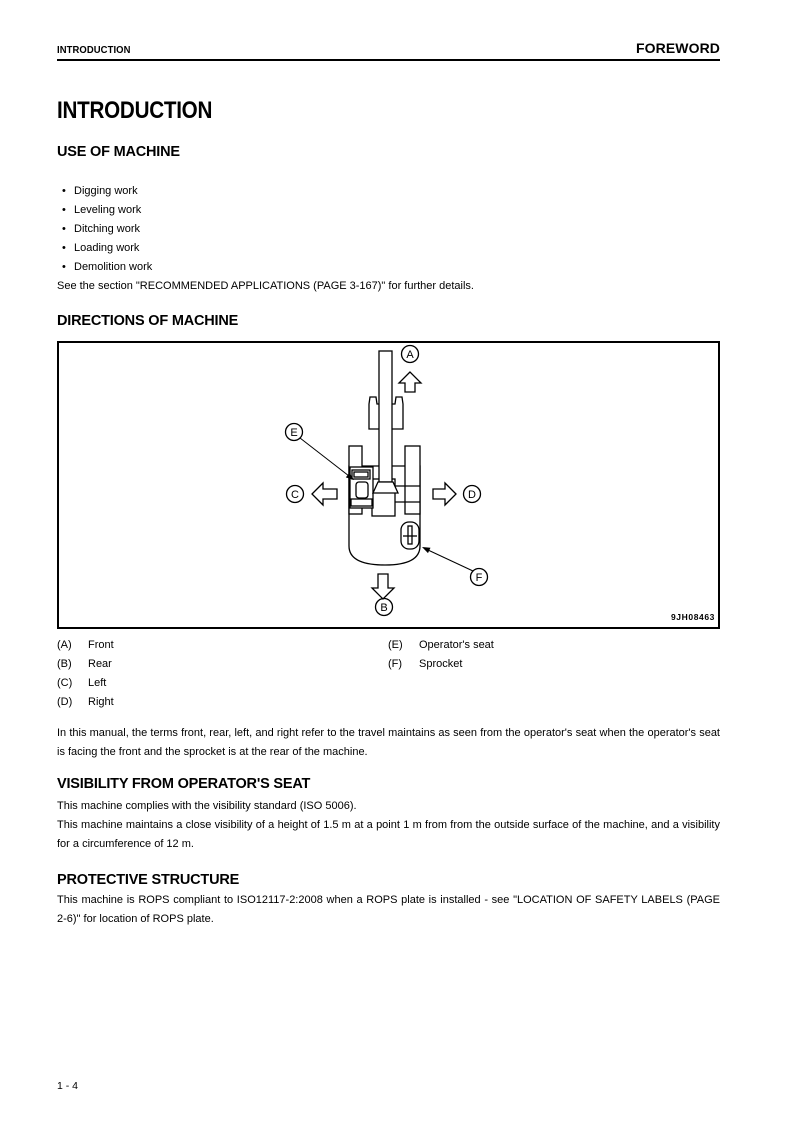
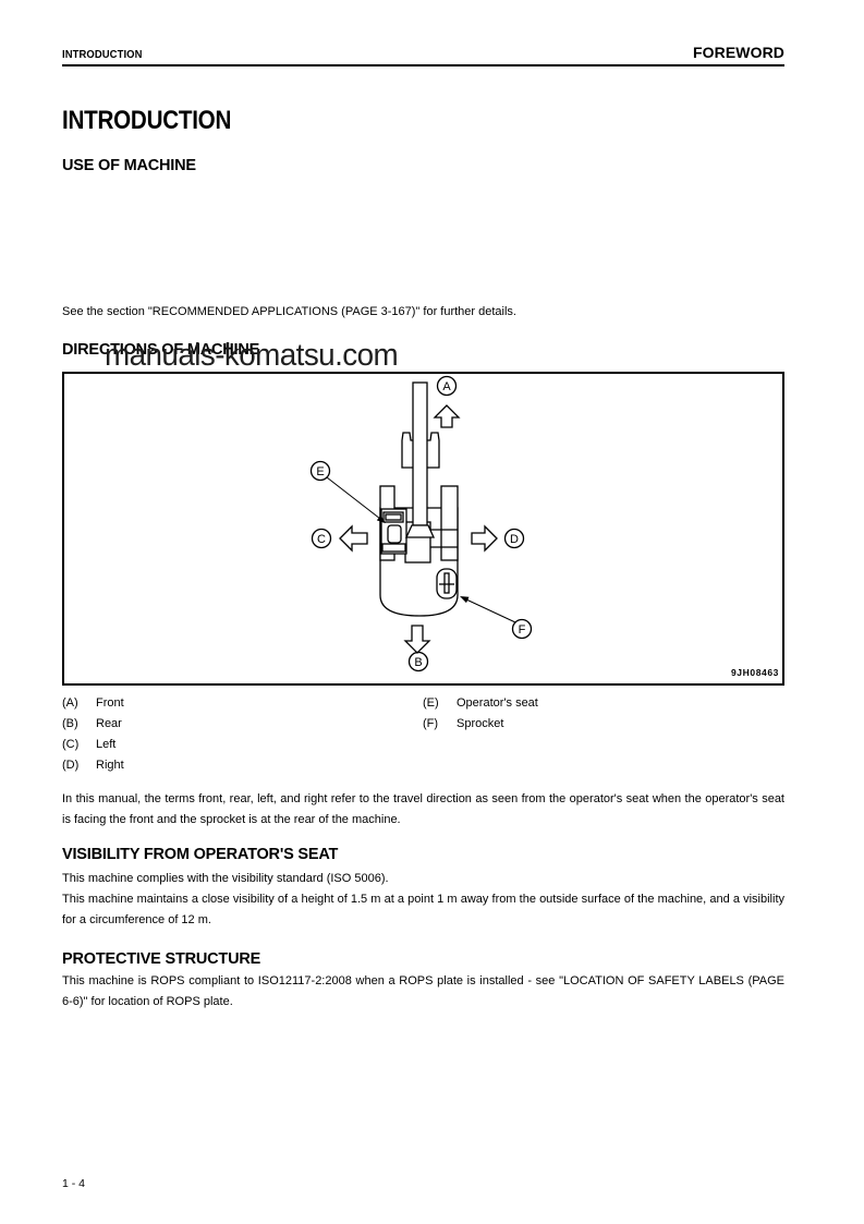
  INTRODUCTION
  FOREWORD
  INTRODUCTION
  USE OF MACHINE
- • Digging work
- • Leveling work
- • Ditching work
- • Loading work
- • Demolition work
  See the section "RECOMMENDED APPLICATIONS (PAGE 3-167)" for further details.
  DIRECTIONS OF MACHINE
  A
  B
  C
  D
  E
  F
  9JH08463
  (A) Front
  (B) Rear
  (C) Left
  (D) Right
  (E) Operator's seat
  (F) Sprocket
- In this manual, the terms front, rear, left, and right refer to the travel maintains as seen from the operator's seat when the operator's seat is facing the front and the sprocket is at the rear of the machine.
+ In this manual, the terms front, rear, left, and right refer to the travel direction as seen from the operator's seat when the operator's seat is facing the front and the sprocket is at the rear of the machine.
  VISIBILITY FROM OPERATOR'S SEAT
  This machine complies with the visibility standard (ISO 5006).
- This machine maintains a close visibility of a height of 1.5 m at a point 1 m from from the outside surface of the machine, and a visibility for a circumference of 12 m.
+ This machine maintains a close visibility of a height of 1.5 m at a point 1 m away from the outside surface of the machine, and a visibility for a circumference of 12 m.
  PROTECTIVE STRUCTURE
- This machine is ROPS compliant to ISO12117-2:2008 when a ROPS plate is installed - see "LOCATION OF SAFETY LABELS (PAGE 2-6)" for location of ROPS plate.
+ This machine is ROPS compliant to ISO12117-2:2008 when a ROPS plate is installed - see "LOCATION OF SAFETY LABELS (PAGE 6-6)" for location of ROPS plate.
+ manuals-komatsu.com
  1 - 4
